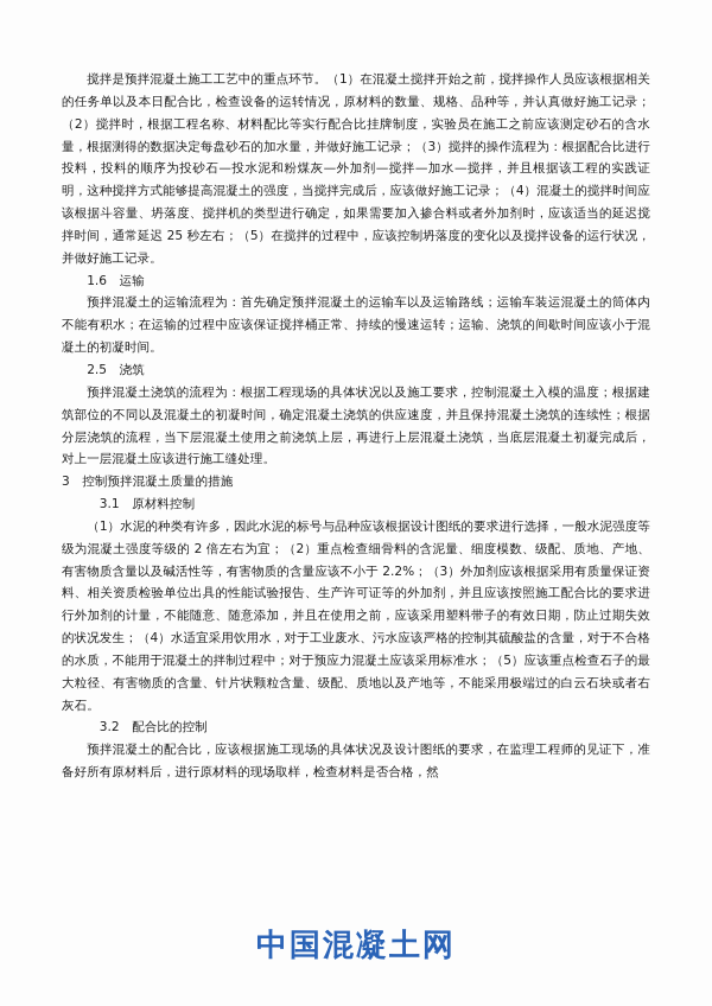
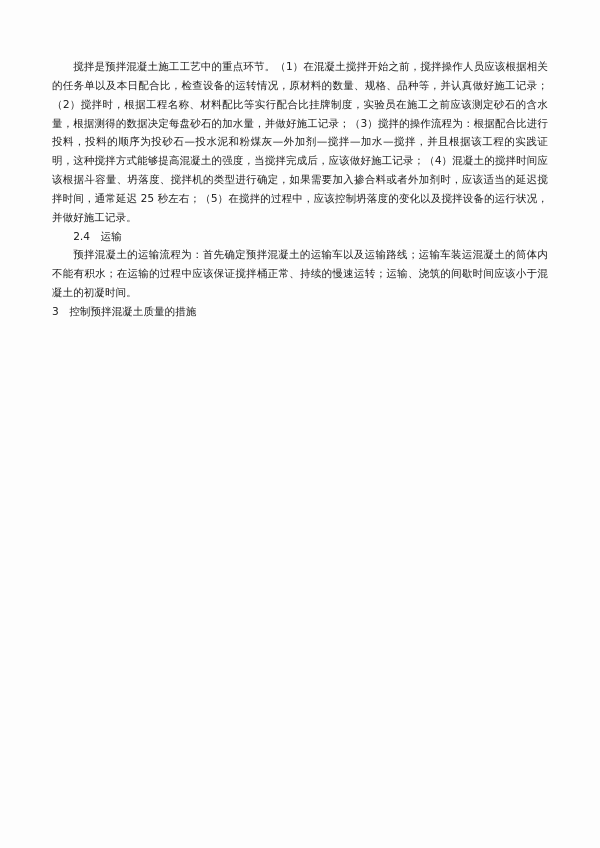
  搅拌是预拌混凝土施工工艺中的重点环节。（1）在混凝土搅拌开始之前，搅拌操作人员应该根据相关的任务单以及本日配合比，检查设备的运转情况，原材料的数量、规格、品种等，并认真做好施工记录；（2）搅拌时，根据工程名称、材料配比等实行配合比挂牌制度，实验员在施工之前应该测定砂石的含水量，根据测得的数据决定每盘砂石的加水量，并做好施工记录；（3）搅拌的操作流程为：根据配合比进行投料，投料的顺序为投砂石—投水泥和粉煤灰—外加剂—搅拌—加水—搅拌，并且根据该工程的实践证明，这种搅拌方式能够提高混凝土的强度，当搅拌完成后，应该做好施工记录；（4）混凝土的搅拌时间应该根据斗容量、坍落度、搅拌机的类型进行确定，如果需要加入掺合料或者外加剂时，应该适当的延迟搅拌时间，通常延迟 25 秒左右；（5）在搅拌的过程中，应该控制坍落度的变化以及搅拌设备的运行状况，并做好施工记录。
- 1.6 运输
+ 2.4 运输
  预拌混凝土的运输流程为：首先确定预拌混凝土的运输车以及运输路线；运输车装运混凝土的筒体内不能有积水；在运输的过程中应该保证搅拌桶正常、持续的慢速运转；运输、浇筑的间歇时间应该小于混凝土的初凝时间。
- 2.5 浇筑
- 预拌混凝土浇筑的流程为：根据工程现场的具体状况以及施工要求，控制混凝土入模的温度；根据建筑部位的不同以及混凝土的初凝时间，确定混凝土浇筑的供应速度，并且保持混凝土浇筑的连续性；根据分层浇筑的流程，当下层混凝土使用之前浇筑上层，再进行上层混凝土浇筑，当底层混凝土初凝完成后，对上一层混凝土应该进行施工缝处理。
  3 控制预拌混凝土质量的措施
- 3.1 原材料控制
- （1）水泥的种类有许多，因此水泥的标号与品种应该根据设计图纸的要求进行选择，一般水泥强度等级为混凝土强度等级的 2 倍左右为宜；（2）重点检查细骨料的含泥量、细度模数、级配、质地、产地、有害物质含量以及碱活性等，有害物质的含量应该不小于 2.2%；（3）外加剂应该根据采用有质量保证资料、相关资质检验单位出具的性能试验报告、生产许可证等的外加剂，并且应该按照施工配合比的要求进行外加剂的计量，不能随意、随意添加，并且在使用之前，应该采用塑料带子的有效日期，防止过期失效的状况发生；（4）水适宜采用饮用水，对于工业废水、污水应该严格的控制其硫酸盐的含量，对于不合格的水质，不能用于混凝土的拌制过程中；对于预应力混凝土应该采用标准水；（5）应该重点检查石子的最大粒径、有害物质的含量、针片状颗粒含量、级配、质地以及产地等，不能采用极端过的白云石块或者右灰石。
- 3.2 配合比的控制
- 预拌混凝土的配合比，应该根据施工现场的具体状况及设计图纸的要求，在监理工程师的见证下，准备好所有原材料后，进行原材料的现场取样，检查材料是否合格，然
- 中国混凝土网
